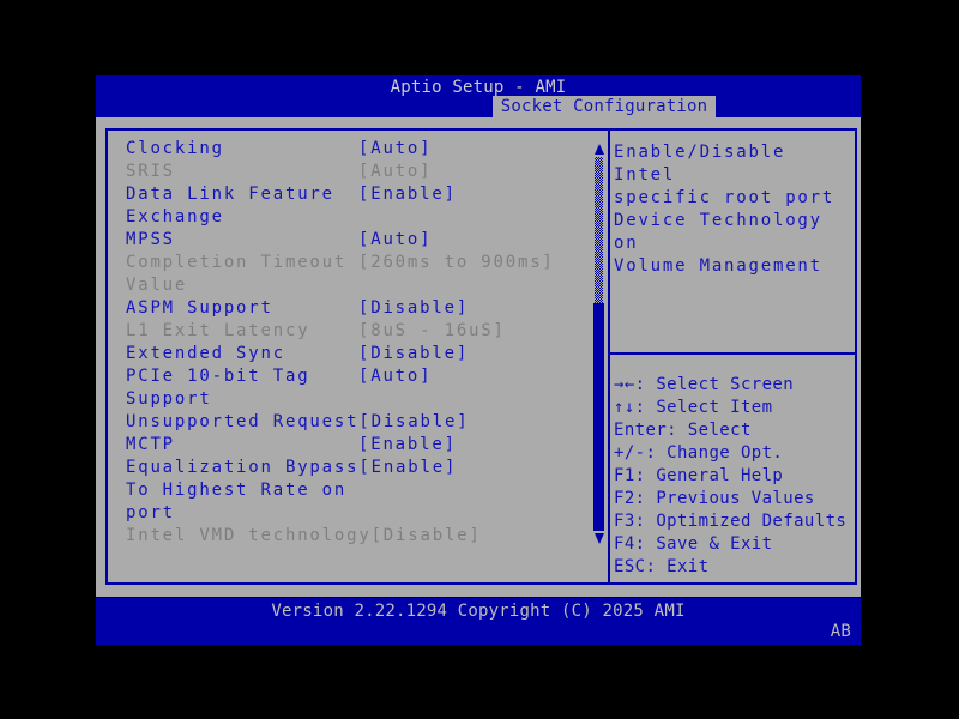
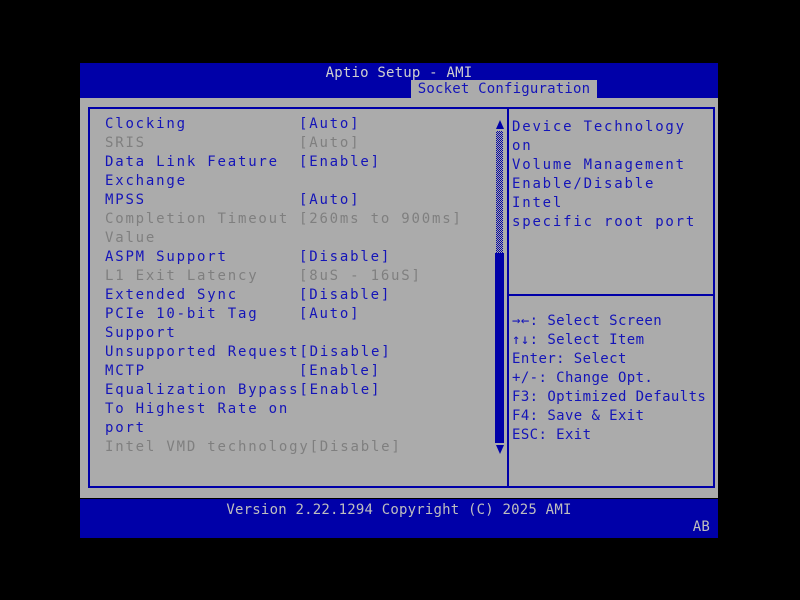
  Aptio Setup - AMI
  Socket Configuration
  Clocking
  [Auto]
  SRIS
  [Auto]
  Data Link Feature
  [Enable]
  Exchange
  MPSS
  [Auto]
  Completion Timeout
  [260ms to 900ms]
  Value
  ASPM Support
  [Disable]
  L1 Exit Latency
  [8uS - 16uS]
  Extended Sync
  [Disable]
  PCIe 10-bit Tag
  [Auto]
  Support
  Unsupported Request
  [Disable]
  MCTP
  [Enable]
  Equalization Bypass
  [Enable]
  To Highest Rate on
  port
  Intel VMD technology
  [Disable]
- Enable/Disable Intel
+ Device Technology on
- specific root port
+ Volume Management
- Device Technology on
+ Enable/Disable Intel
- Volume Management
+ specific root port
  →←: Select Screen
  ↑↓: Select Item
  Enter: Select
  +/-: Change Opt.
- F1: General Help
- F2: Previous Values
  F3: Optimized Defaults
  F4: Save & Exit
  ESC: Exit
  Version 2.22.1294 Copyright (C) 2025 AMI
  AB
